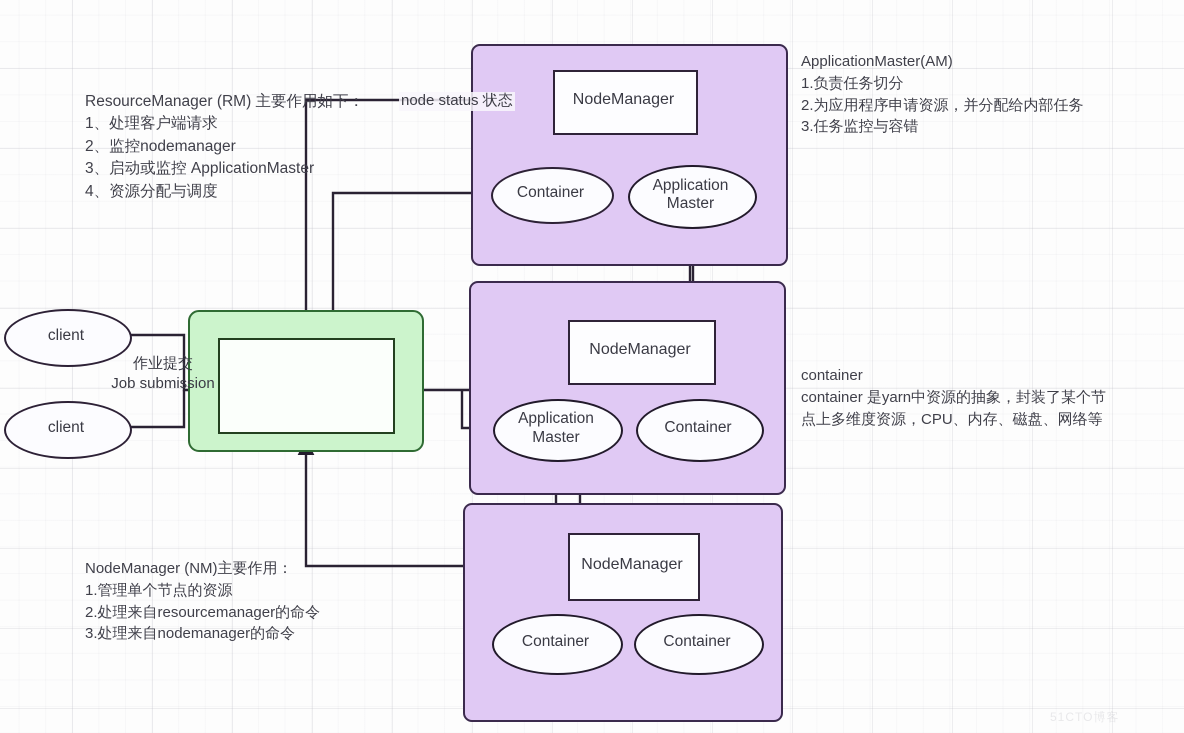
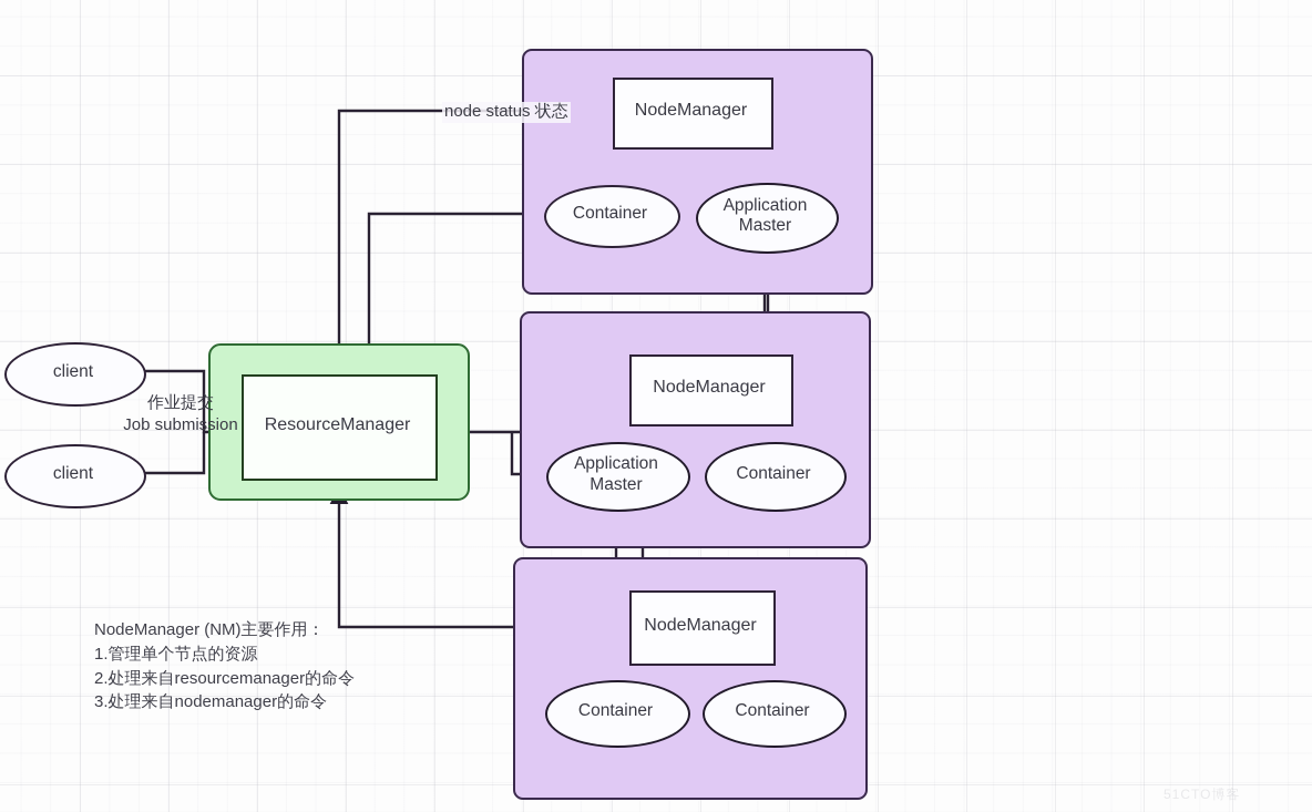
- ResourceManager (RM) 主要作用如下：
- 1、处理客户端请求
- 2、监控nodemanager
- 3、启动或监控 ApplicationMaster
- 4、资源分配与调度
- ApplicationMaster(AM)
- 1.负责任务切分
- 2.为应用程序申请资源，并分配给内部任务
- 3.任务监控与容错
- container
- container 是yarn中资源的抽象，封装了某个节
- 点上多维度资源，CPU、内存、磁盘、网络等
  NodeManager (NM)主要作用：
  1.管理单个节点的资源
  2.处理来自resourcemanager的命令
  3.处理来自nodemanager的命令
  NodeManager
  Container
  Application
  Master
  node status 状态
  NodeManager
  Application
  Master
  Container
  NodeManager
  Container
  Container
+ ResourceManager
  client
  client
  作业提交
  Job submission
  51CTO博客
